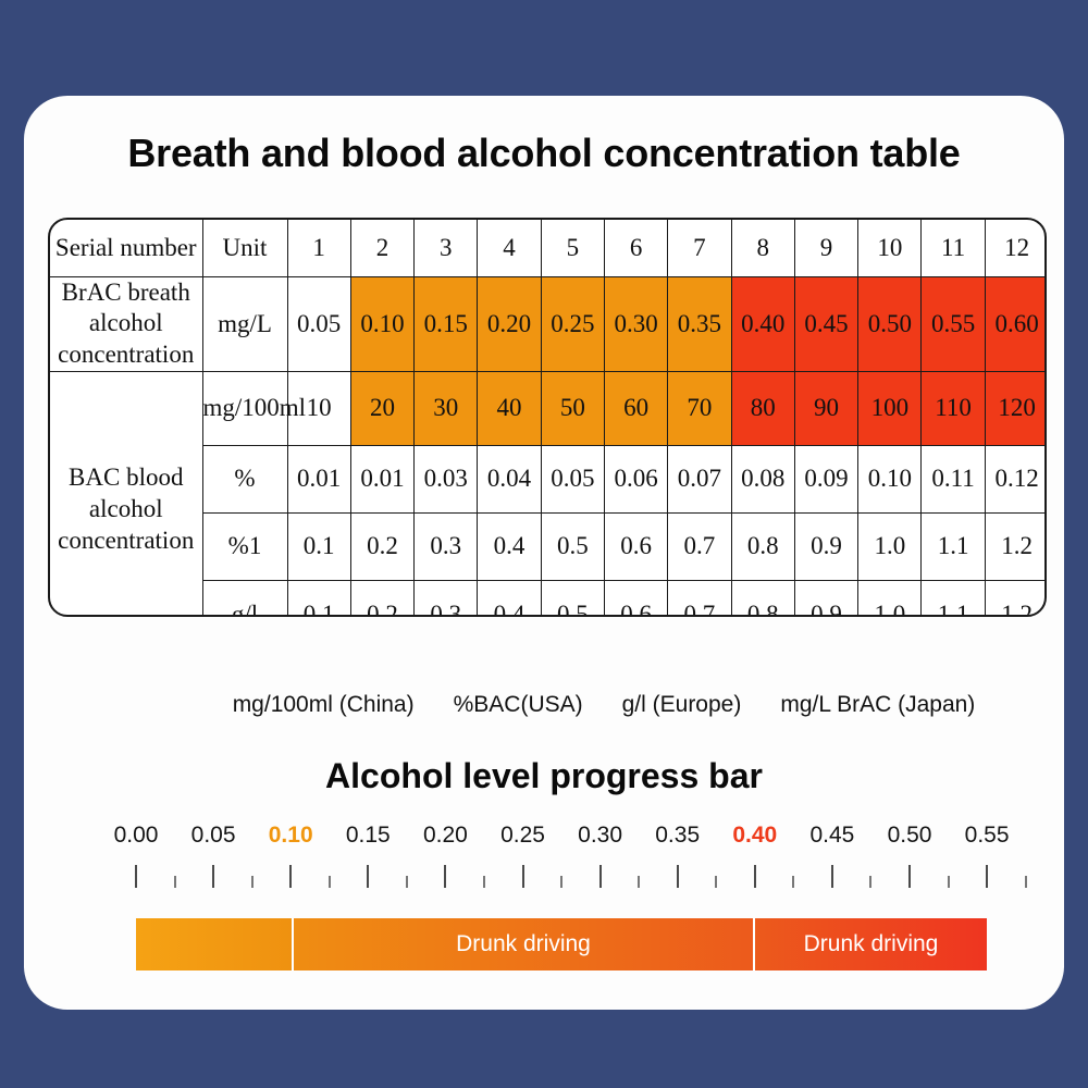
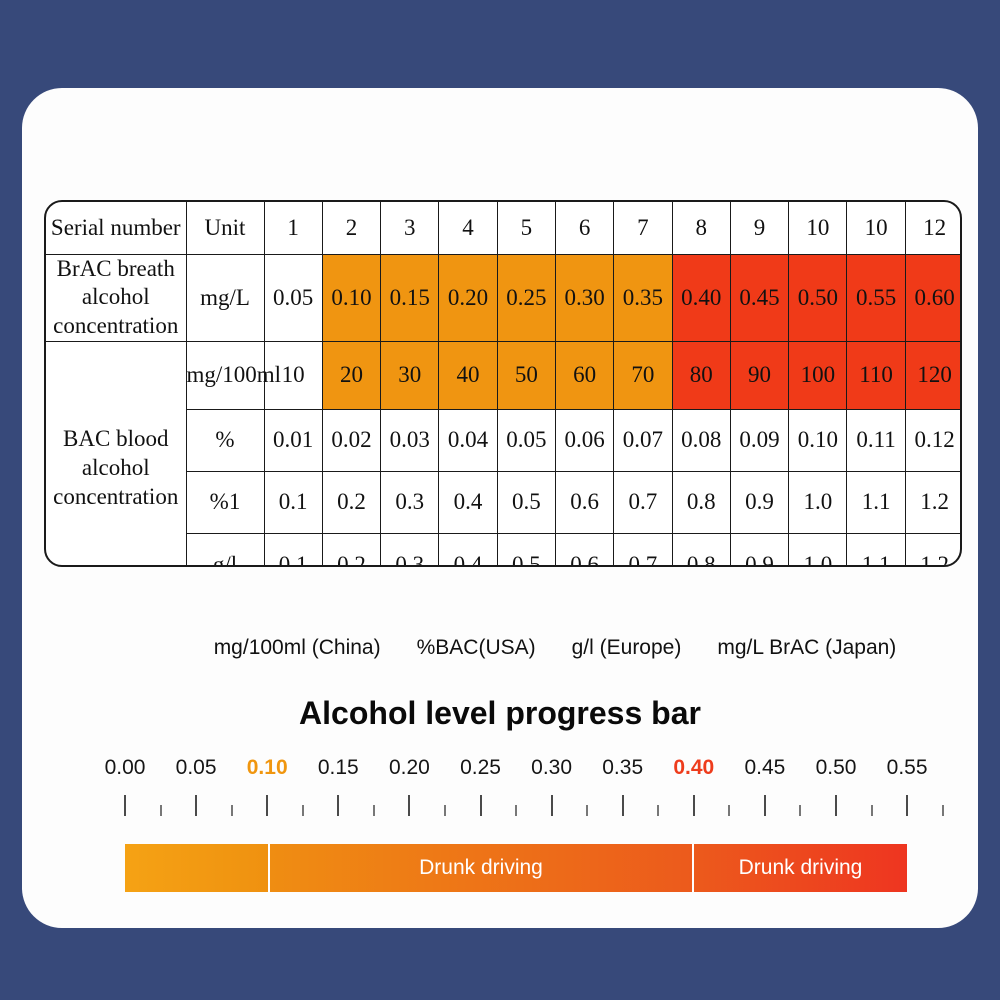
- Breath and blood alcohol concentration table
- Serial number	Unit	1	2	3	4	5	6	7	8	9	10	11	12
+ Serial number	Unit	1	2	3	4	5	6	7	8	9	10	10	12
  BrAC breath alcohol concentration	mg/L	0.05	0.10	0.15	0.20	0.25	0.30	0.35	0.40	0.45	0.50	0.55	0.60
  BAC blood alcohol concentration	mg/100ml	10	20	30	40	50	60	70	80	90	100	110	120
- %	0.01	0.01	0.03	0.04	0.05	0.06	0.07	0.08	0.09	0.10	0.11	0.12
+ %	0.01	0.02	0.03	0.04	0.05	0.06	0.07	0.08	0.09	0.10	0.11	0.12
  %1	0.1	0.2	0.3	0.4	0.5	0.6	0.7	0.8	0.9	1.0	1.1	1.2
  g/l	0.1	0.2	0.3	0.4	0.5	0.6	0.7	0.8	0.9	1.0	1.1	1.2
  mg/100ml (China) %BAC(USA) g/l (Europe) mg/L BrAC (Japan)
  Alcohol level progress bar
  0.00
  0.05
  0.10
  0.15
  0.20
  0.25
  0.30
  0.35
  0.40
  0.45
  0.50
  0.55
  Drunk driving
  Drunk driving
